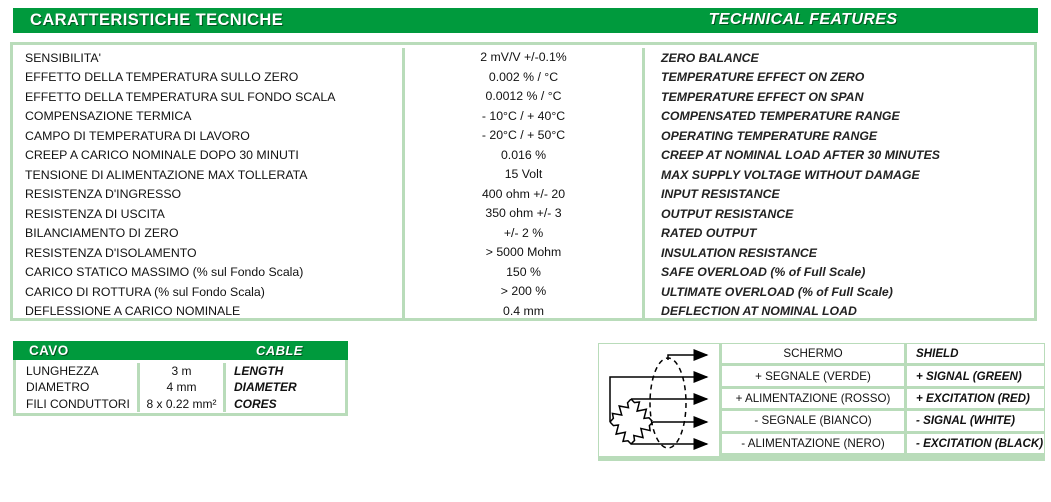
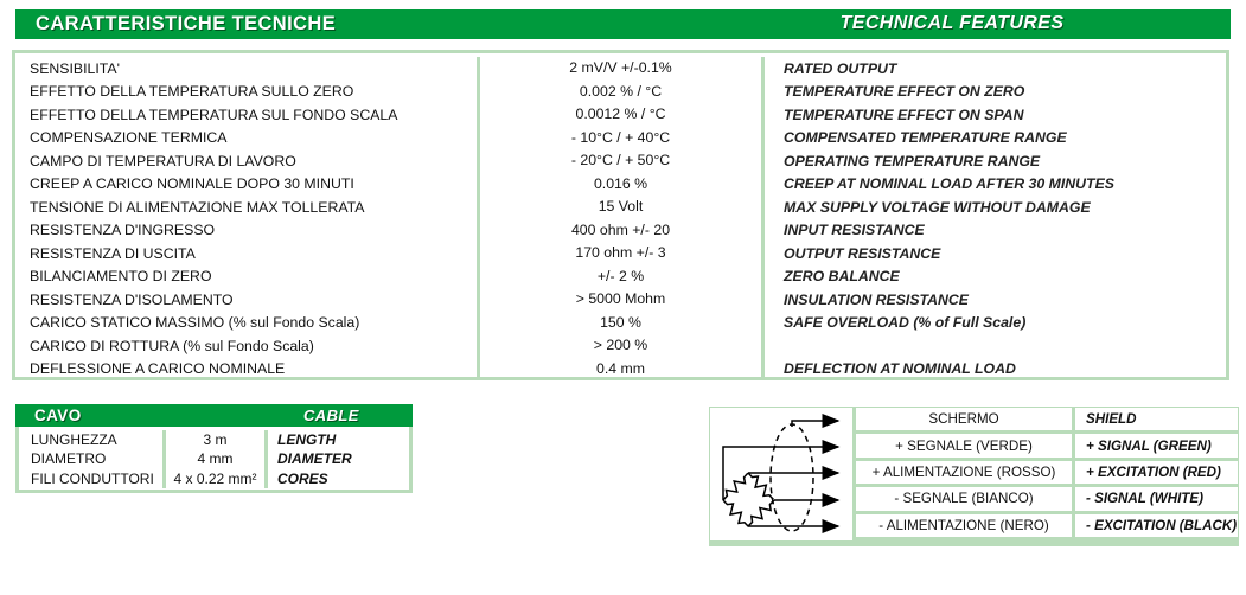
  CARATTERISTICHE TECNICHE
  TECHNICAL FEATURES
  SENSIBILITA'
  2 mV/V +/-0.1%
- ZERO BALANCE
+ RATED OUTPUT
  EFFETTO DELLA TEMPERATURA SULLO ZERO
  0.002 % / °C
  TEMPERATURE EFFECT ON ZERO
  EFFETTO DELLA TEMPERATURA SUL FONDO SCALA
  0.0012 % / °C
  TEMPERATURE EFFECT ON SPAN
  COMPENSAZIONE TERMICA
  - 10°C / + 40°C
  COMPENSATED TEMPERATURE RANGE
  CAMPO DI TEMPERATURA DI LAVORO
  - 20°C / + 50°C
  OPERATING TEMPERATURE RANGE
  CREEP A CARICO NOMINALE DOPO 30 MINUTI
  0.016 %
  CREEP AT NOMINAL LOAD AFTER 30 MINUTES
  TENSIONE DI ALIMENTAZIONE MAX TOLLERATA
  15 Volt
  MAX SUPPLY VOLTAGE WITHOUT DAMAGE
  RESISTENZA D'INGRESSO
  400 ohm +/- 20
  INPUT RESISTANCE
  RESISTENZA DI USCITA
- 350 ohm +/- 3
+ 170 ohm +/- 3
  OUTPUT RESISTANCE
  BILANCIAMENTO DI ZERO
  +/- 2 %
- RATED OUTPUT
+ ZERO BALANCE
  RESISTENZA D'ISOLAMENTO
  > 5000 Mohm
  INSULATION RESISTANCE
  CARICO STATICO MASSIMO (% sul Fondo Scala)
  150 %
  SAFE OVERLOAD (% of Full Scale)
  CARICO DI ROTTURA (% sul Fondo Scala)
  > 200 %
- ULTIMATE OVERLOAD (% of Full Scale)
  DEFLESSIONE A CARICO NOMINALE
  0.4 mm
  DEFLECTION AT NOMINAL LOAD
  CAVO
  CABLE
  LUNGHEZZA
  3 m
  LENGTH
  DIAMETRO
  4 mm
  DIAMETER
  FILI CONDUTTORI
- 8 x 0.22 mm²
+ 4 x 0.22 mm²
  CORES
  SCHERMO
  SHIELD
  + SEGNALE (VERDE)
  + SIGNAL (GREEN)
  + ALIMENTAZIONE (ROSSO)
  + EXCITATION (RED)
  - SEGNALE (BIANCO)
  - SIGNAL (WHITE)
  - ALIMENTAZIONE (NERO)
  - EXCITATION (BLACK)
